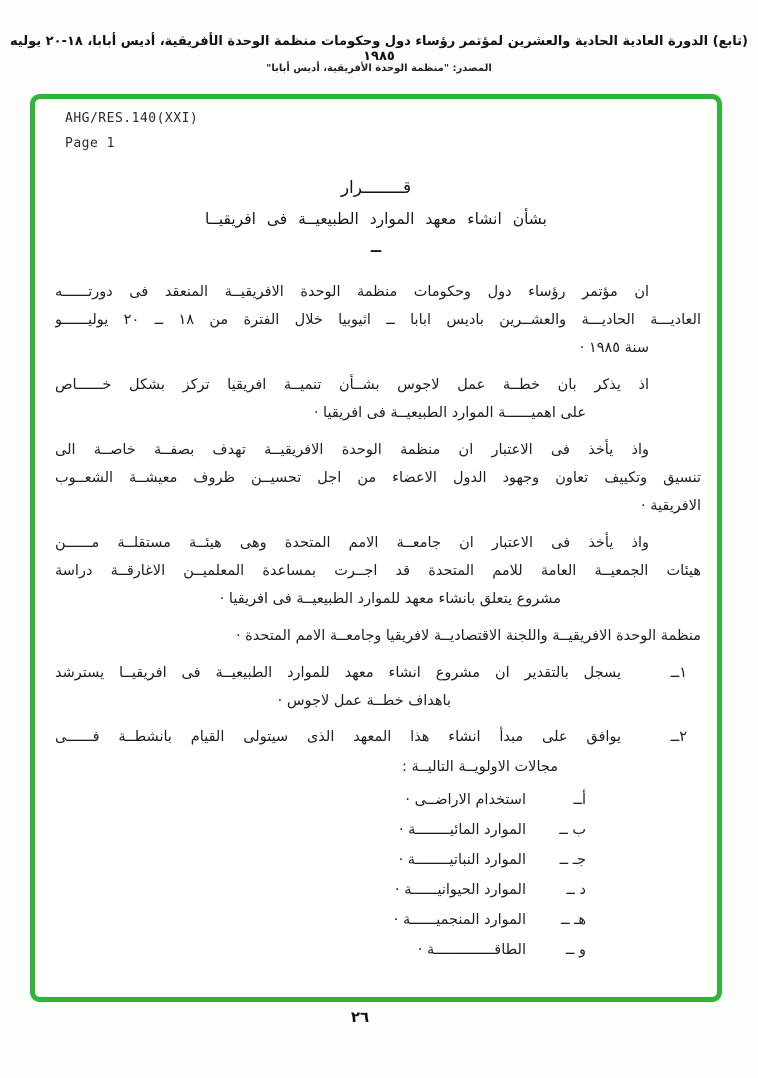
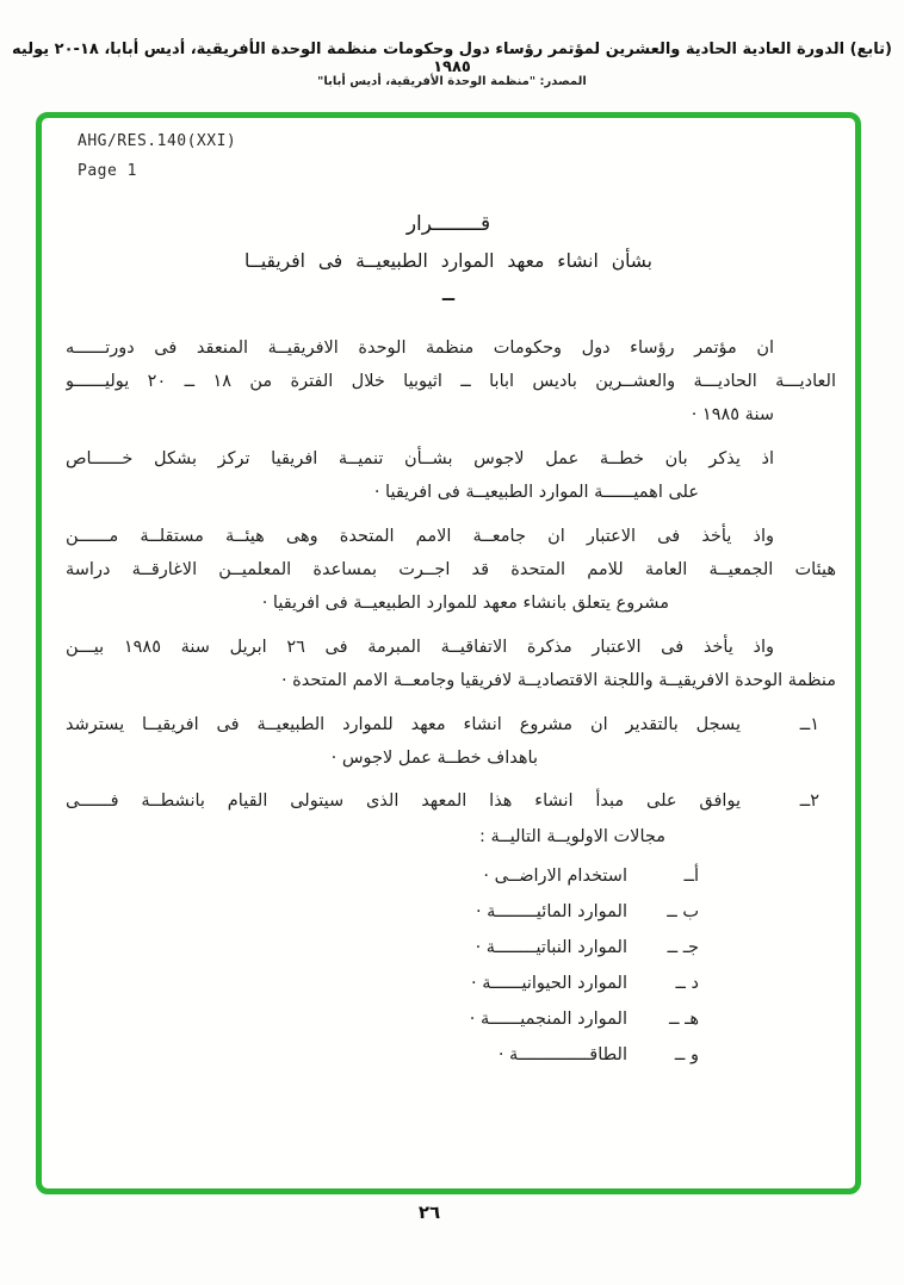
  (تابع) الدورة العادية الحادية والعشرين لمؤتمر رؤساء دول وحكومات منظمة الوحدة الأفريقية، أديس أبابا، ١٨-٢٠ يوليه ١٩٨٥
  المصدر: "منظمة الوحدة الأفريقية، أديس أبابا"
  AHG/RES.140(XXI)
  Page 1
  قــــــــرار
  بشأن انشاء معهد الموارد الطبيعيــة فى افريقيــا
  ــ
  ان مؤتمر رؤساء دول وحكومات منظمة الوحدة الافريقيــة المنعقد فى دورتــــــه
  العاديـــة الحاديـــة والعشــرين باديس ابابا ــ اثيوبيا خلال الفترة من ١٨ ــ ٢٠ يوليــــــو
  سنة ١٩٨٥ ·
  اذ يذكر بان خطــة عمل لاجوس بشــأن تنميــة افريقيا تركز بشكل خــــــاص
  على اهميــــــة الموارد الطبيعيــة فى افريقيا ·
- واذ يأخذ فى الاعتبار ان منظمة الوحدة الافريقيــة تهدف بصفــة خاصــة الى
- تنسيق وتكييف تعاون وجهود الدول الاعضاء من اجل تحسيــن ظروف معيشــة الشعــوب
- الافريقية ·
  واذ يأخذ فى الاعتبار ان جامعــة الامم المتحدة وهى هيئــة مستقلــة مــــــن
  هيئات الجمعيــة العامة للامم المتحدة قد اجــرت بمساعدة المعلميــن الاغارقــة دراسة
  مشروع يتعلق بانشاء معهد للموارد الطبيعيــة فى افريقيا ·
+ واذ يأخذ فى الاعتبار مذكرة الاتفاقيــة المبرمة فى ٢٦ ابريل سنة ١٩٨٥ بيـــن
  منظمة الوحدة الافريقيــة واللجنة الاقتصاديــة لافريقيا وجامعــة الامم المتحدة ·
  ١ــ
  يسجل بالتقدير ان مشروع انشاء معهد للموارد الطبيعيــة فى افريقيــا يسترشد
  باهداف خطــة عمل لاجوس ·
  ٢ــ
  يوافق على مبدأ انشاء هذا المعهد الذى سيتولى القيام بانشطــة فــــــى
  مجالات الاولويــة التاليــة :
  أــ
  استخدام الاراضــى ·
  ب ــ
  الموارد المائيــــــــة ·
  جـ ــ
  الموارد النباتيــــــــة ·
  د ــ
  الموارد الحيوانيــــــة ·
  هـ ــ
  الموارد المنجميــــــة ·
  و ــ
  الطاقــــــــــــــة ·
  ٢٦
